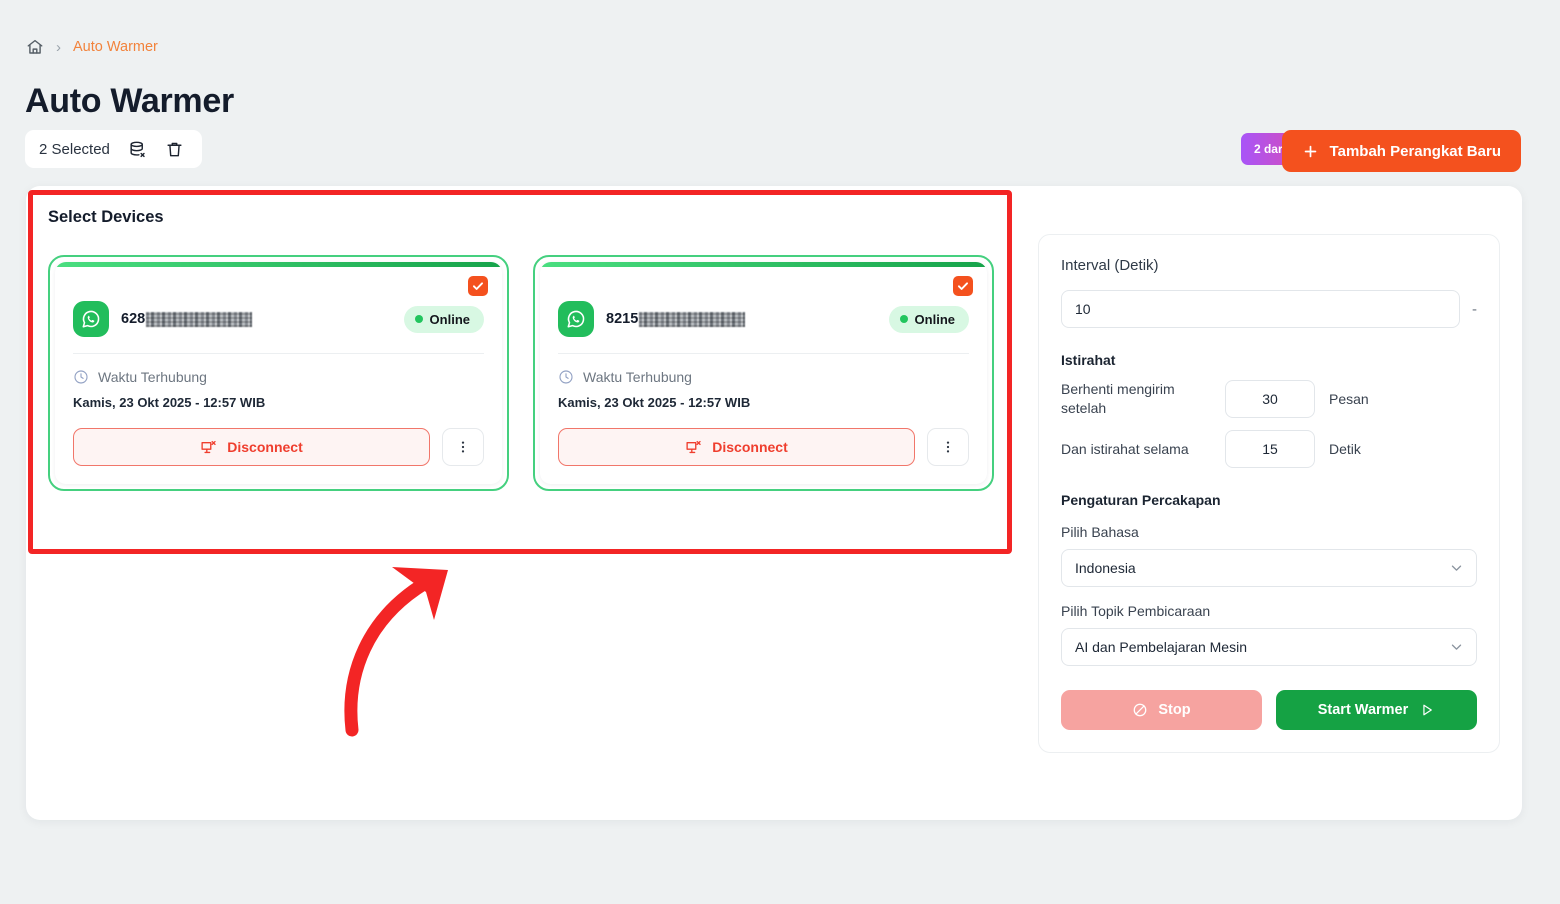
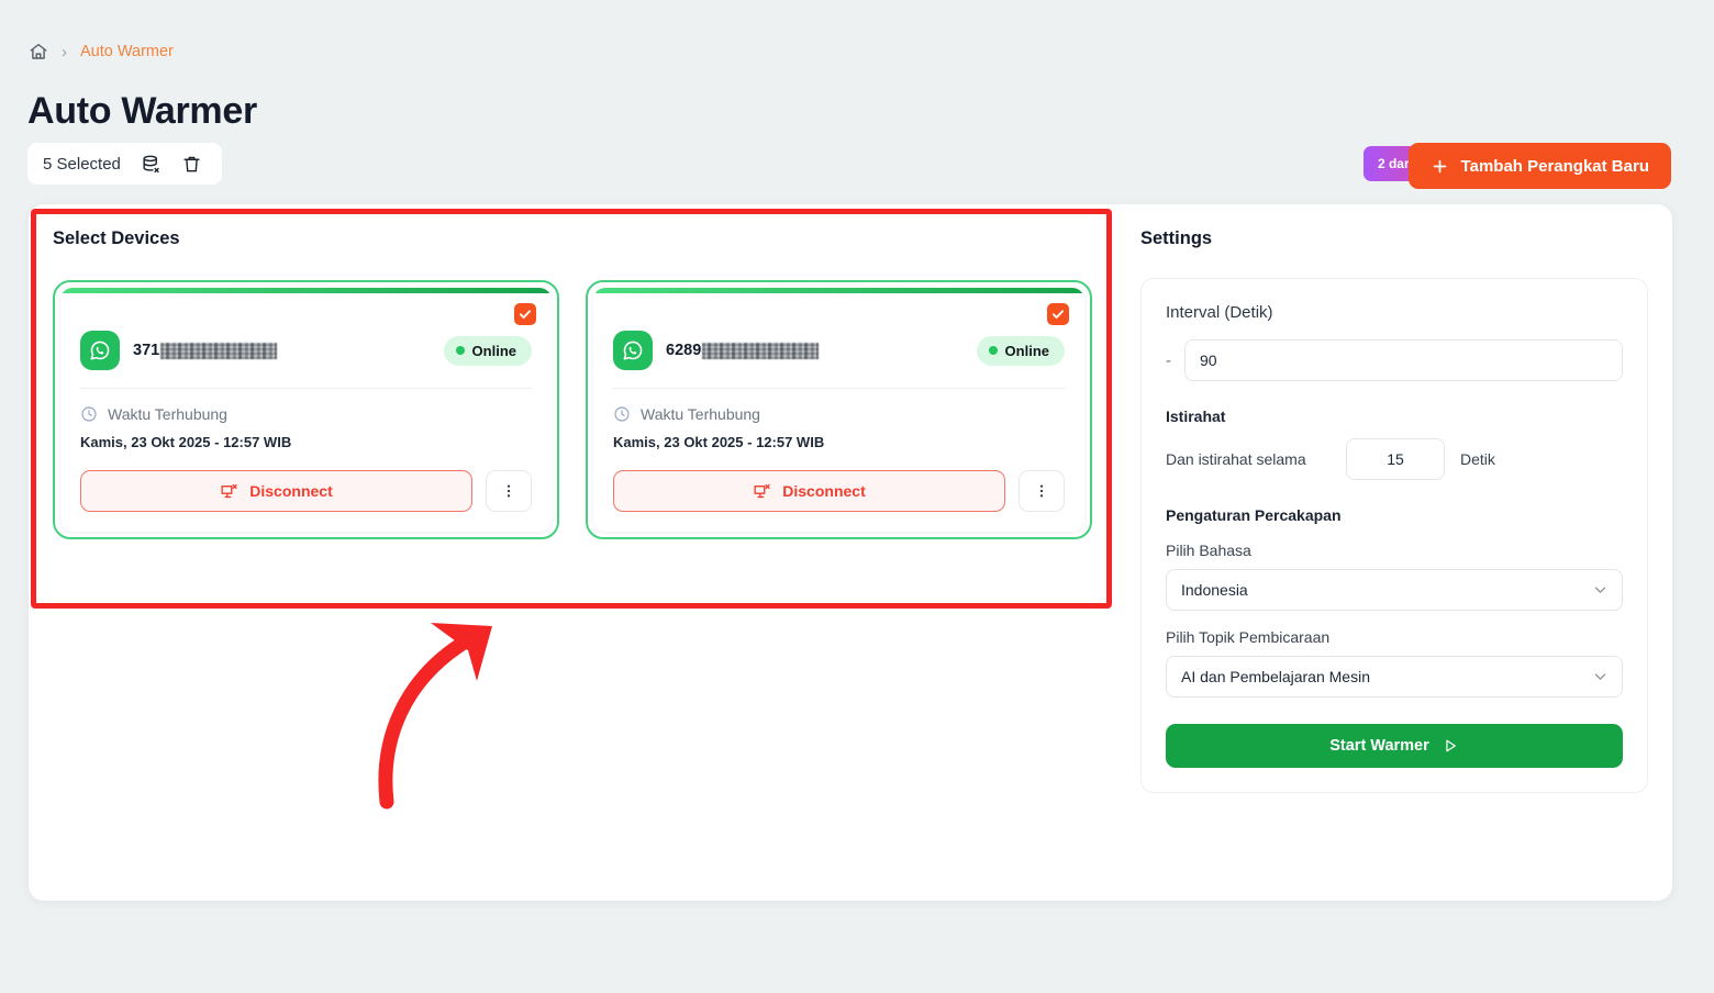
  ›
  Auto Warmer
  Auto Warmer
- 2 Selected
+ 5 Selected
  Tambah Perangkat Baru
  Select Devices
- 628
+ 371
  Online
  Waktu Terhubung
  Kamis, 23 Okt 2025 - 12:57 WIB
  Disconnect
- 8215
+ 6289
  Online
  Waktu Terhubung
  Kamis, 23 Okt 2025 - 12:57 WIB
  Disconnect
+ Settings
  Interval (Detik)
- 10
  -
+ 90
  Istirahat
- Berhenti mengirim setelah
- 30
- Pesan
  Dan istirahat selama
  15
  Detik
  Pengaturan Percakapan
  Pilih Bahasa
  Indonesia
  Pilih Topik Pembicaraan
  AI dan Pembelajaran Mesin
- Stop
  Start Warmer
